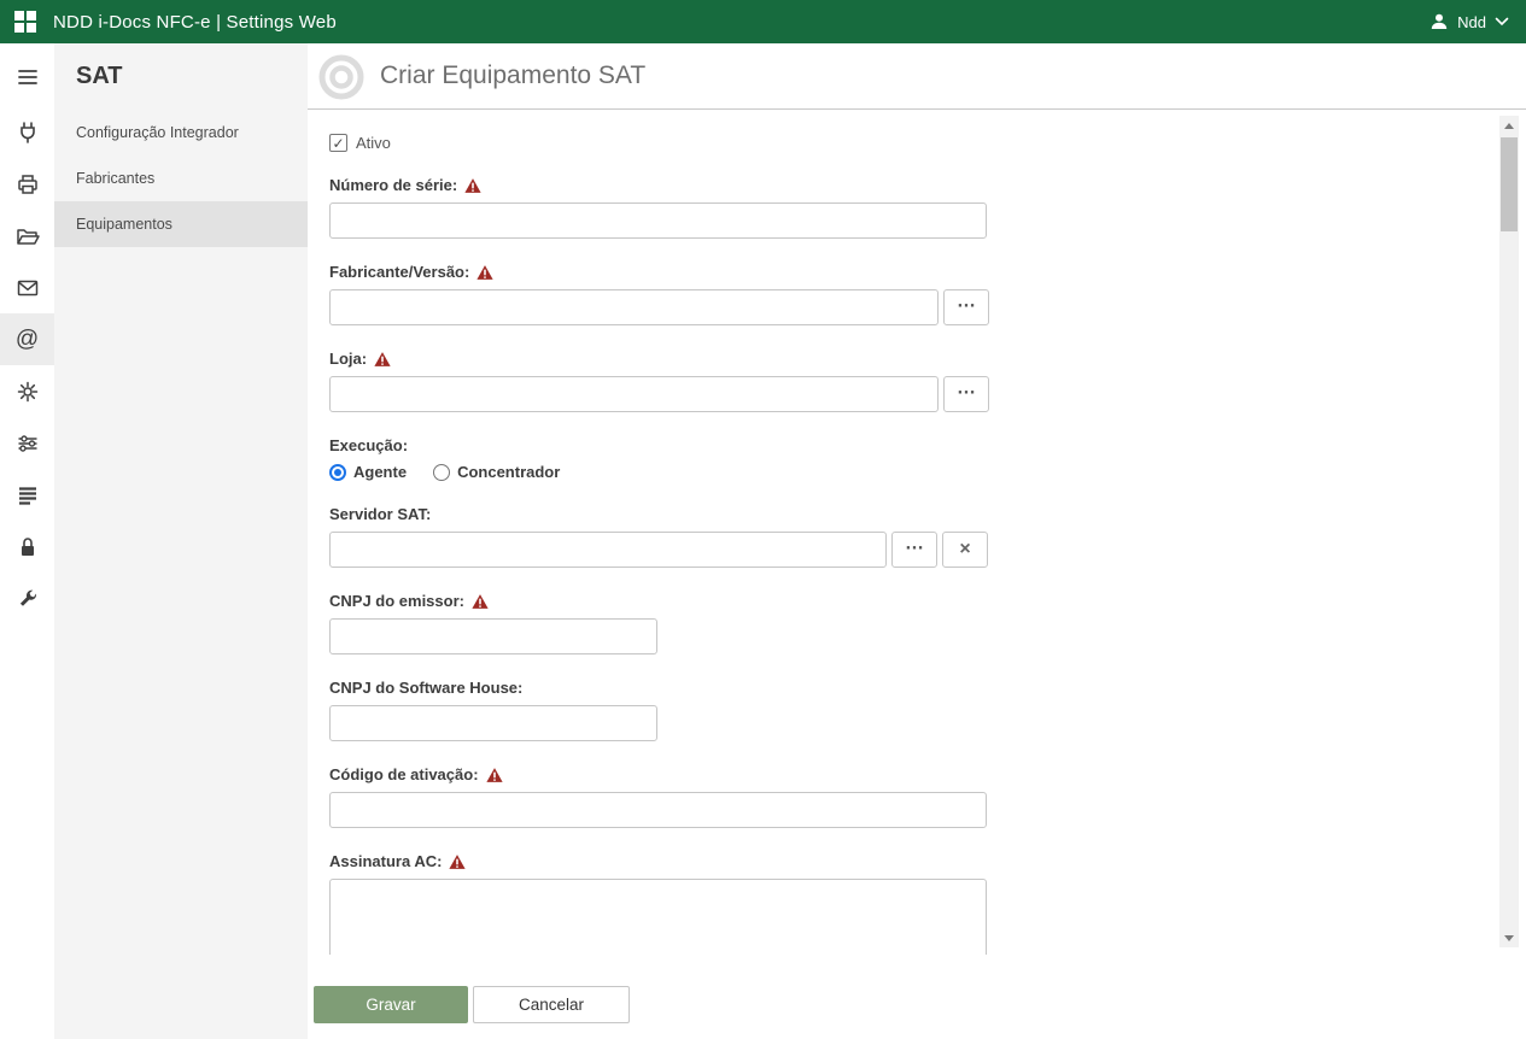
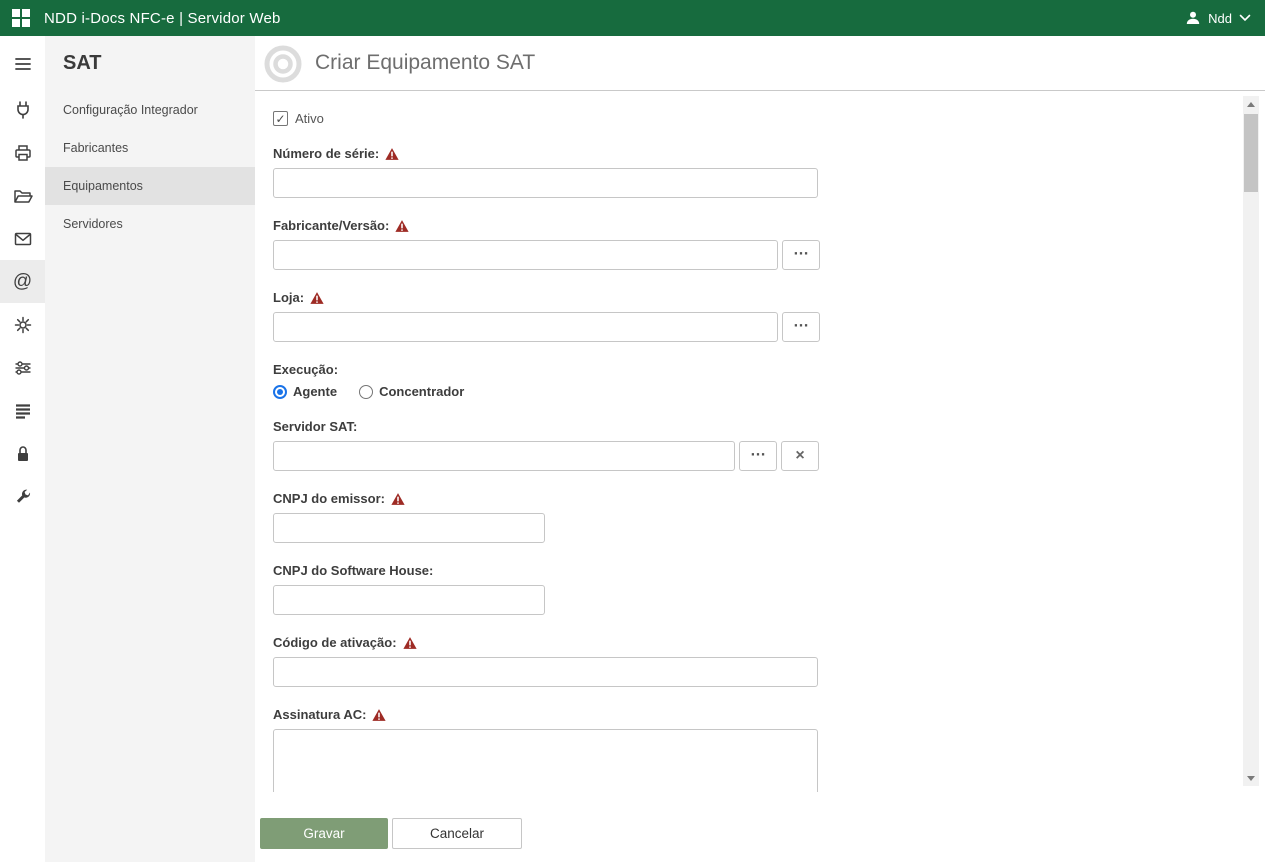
- NDD i-Docs NFC-e | Settings Web
+ NDD i-Docs NFC-e | Servidor Web
  Ndd
  @
  SAT
  Configuração Integrador
  Fabricantes
  Equipamentos
+ Servidores
  Criar Equipamento SAT
  ✓
  Ativo
  Número de série:
  Fabricante/Versão:
  …
  Loja:
  …
  Execução:
  Agente
  Concentrador
  Servidor SAT:
  …
  ×
  CNPJ do emissor:
  CNPJ do Software House:
  Código de ativação:
  Assinatura AC:
  Gravar
  Cancelar
